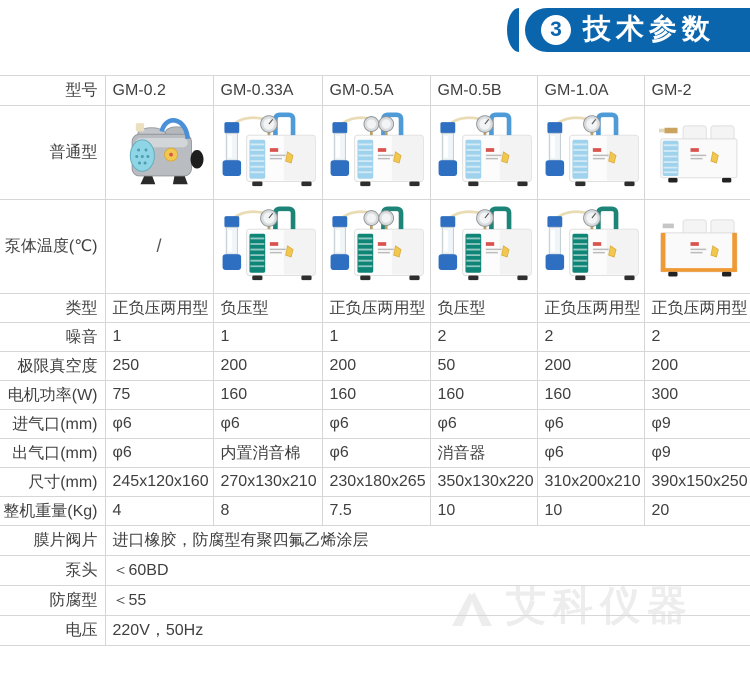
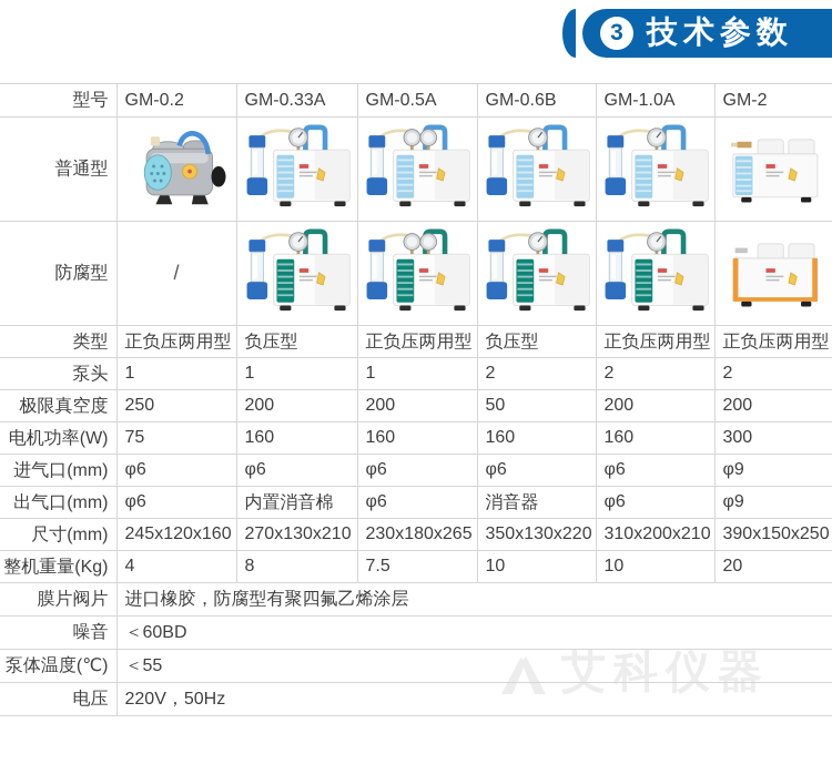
  3
  技术参数
  艾科仪器
- 型号	GM-0.2	GM-0.33A	GM-0.5A	GM-0.5B	GM-1.0A	GM-2
+ 型号	GM-0.2	GM-0.33A	GM-0.5A	GM-0.6B	GM-1.0A	GM-2
  普通型
- 泵体温度(℃)	/
+ 防腐型	/
  类型	正负压两用型	负压型	正负压两用型	负压型	正负压两用型	正负压两用型
- 噪音	1	1	1	2	2	2
+ 泵头	1	1	1	2	2	2
  极限真空度	250	200	200	50	200	200
  电机功率(W)	75	160	160	160	160	300
  进气口(mm)	φ6	φ6	φ6	φ6	φ6	φ9
  出气口(mm)	φ6	内置消音棉	φ6	消音器	φ6	φ9
  尺寸(mm)	245x120x160	270x130x210	230x180x265	350x130x220	310x200x210	390x150x250
  整机重量(Kg)	4	8	7.5	10	10	20
  膜片阀片	进口橡胶，防腐型有聚四氟乙烯涂层
- 泵头	＜60BD
+ 噪音	＜60BD
- 防腐型	＜55
+ 泵体温度(℃)	＜55
  电压	220V，50Hz
